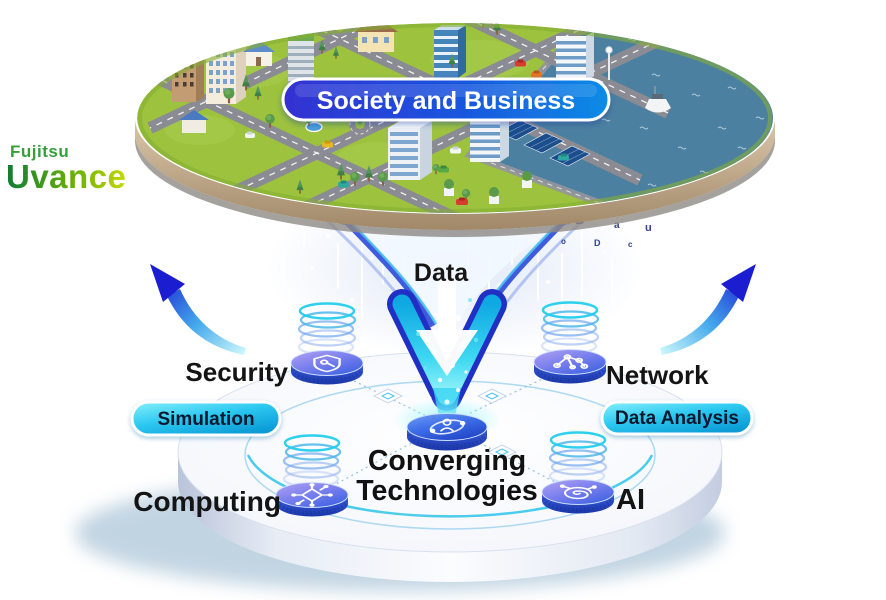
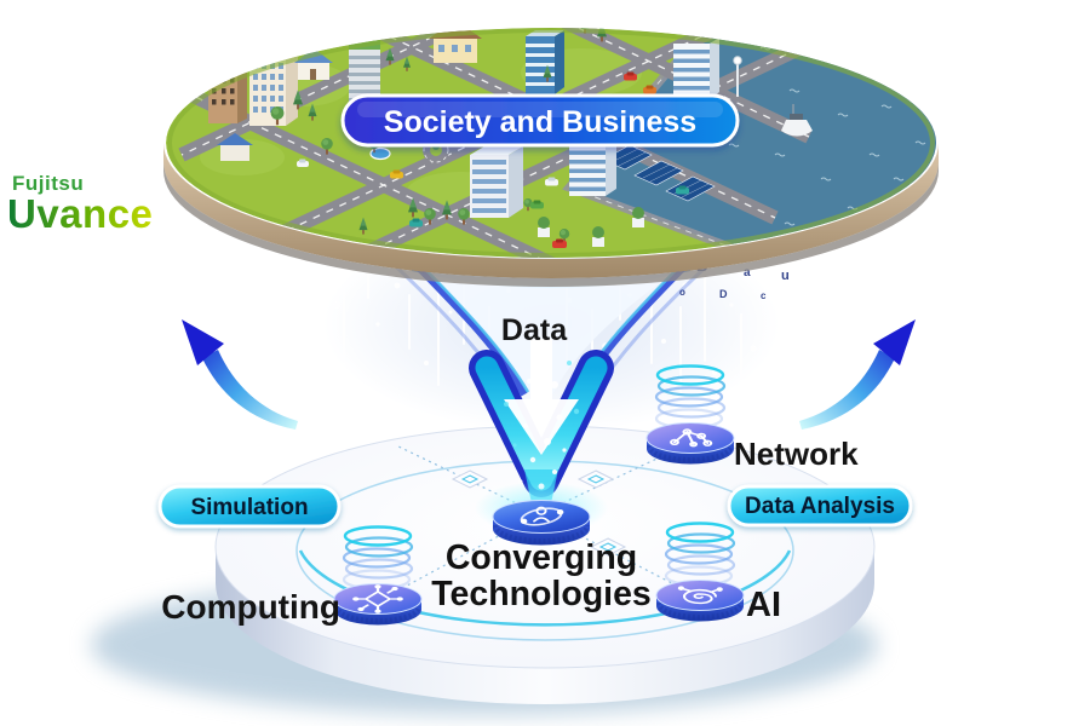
  a
  u
  D
  o
  c
  Data
- Security
  Network
  Computing
  AI
  Converging
  Technologies
  Simulation
  Data Analysis
  Society and Business
  Fujitsu
  Uvance
